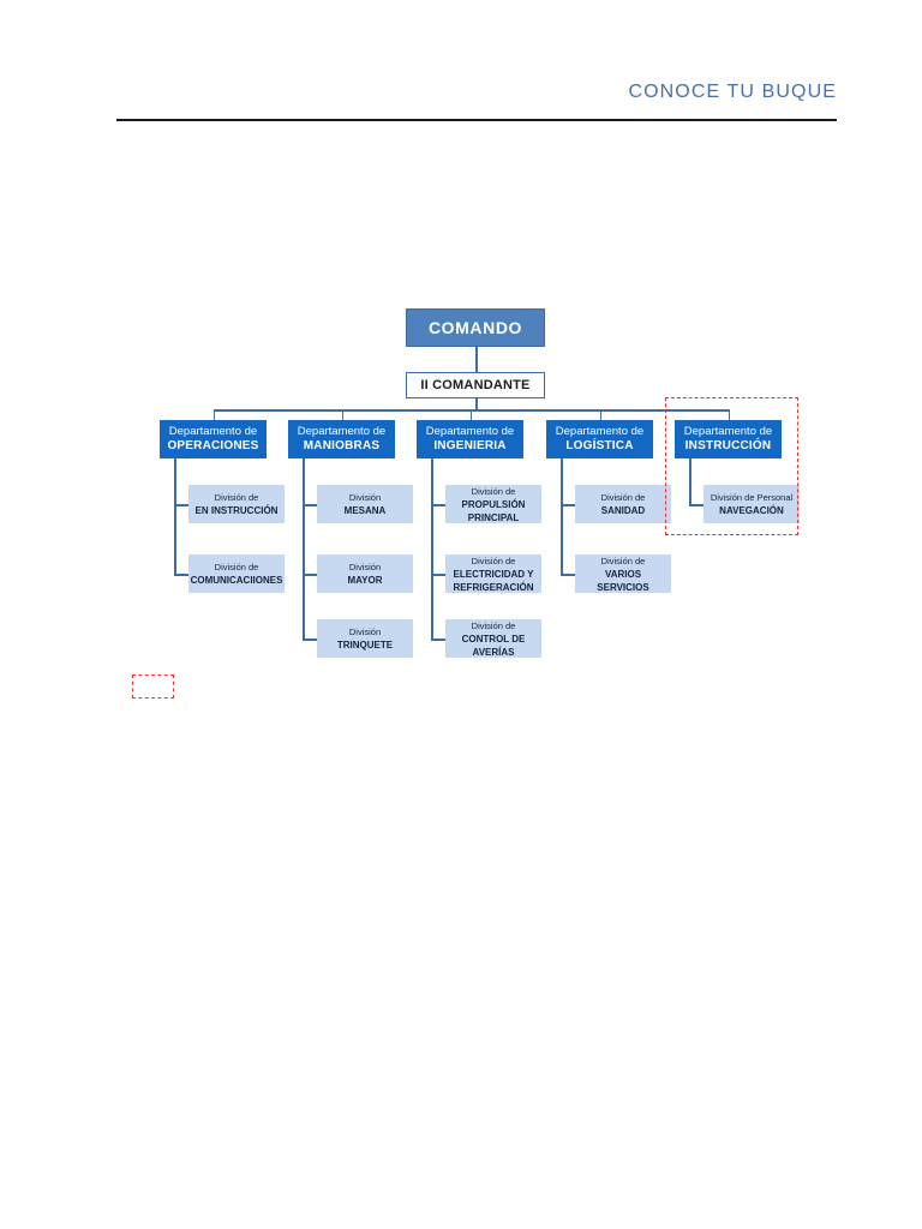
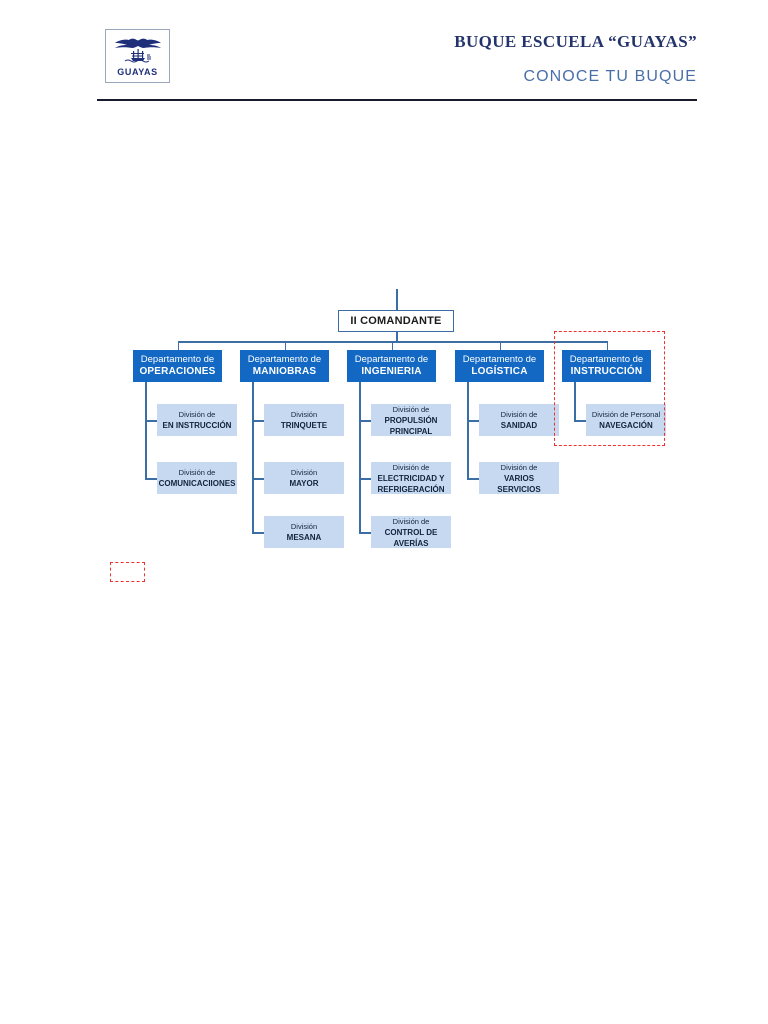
+ GUAYAS
+ BUQUE ESCUELA “GUAYAS”
  CONOCE TU BUQUE
- COMANDO
  II COMANDANTE
  Departamento de
  OPERACIONES
  División de
  EN INSTRUCCIÓN
  División de
  COMUNICACIIONES
  Departamento de
  MANIOBRAS
  División
- MESANA
+ TRINQUETE
  División
  MAYOR
  División
- TRINQUETE
+ MESANA
  Departamento de
  INGENIERIA
  División de
  PROPULSIÓN PRINCIPAL
  División de
  ELECTRICIDAD Y REFRIGERACIÓN
  División de CONTROL DE AVERÍAS
  Departamento de
  LOGÍSTICA
  División de
  SANIDAD
  División de
  VARIOS SERVICIOS
  Departamento de
  INSTRUCCIÓN
  División de Personal
  NAVEGACIÓN
